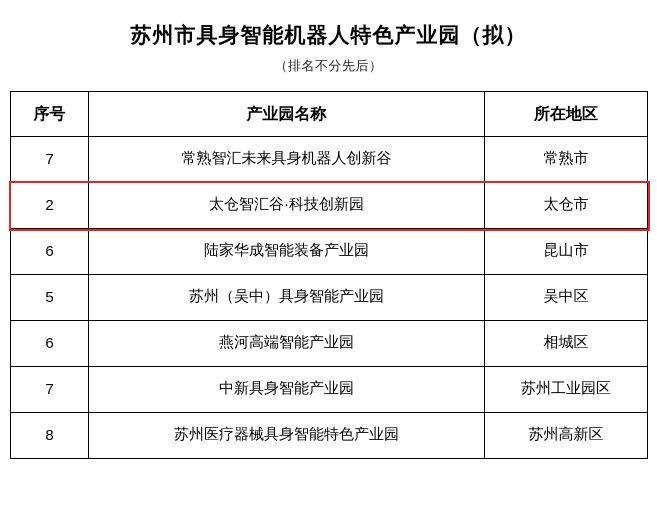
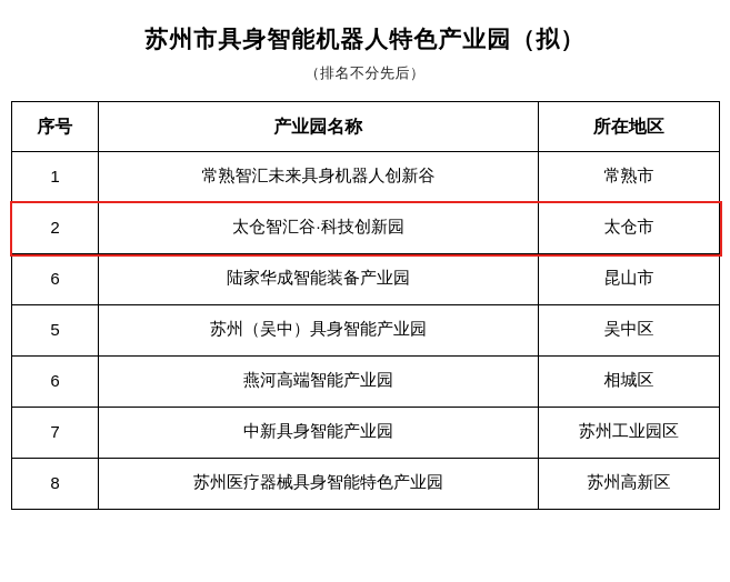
  苏州市具身智能机器人特色产业园（拟）
  （排名不分先后）
  序号	产业园名称	所在地区
- 7	常熟智汇未来具身机器人创新谷	常熟市
+ 1	常熟智汇未来具身机器人创新谷	常熟市
  2	太仓智汇谷·科技创新园	太仓市
  6	陆家华成智能装备产业园	昆山市
  5	苏州（吴中）具身智能产业园	吴中区
  6	燕河高端智能产业园	相城区
  7	中新具身智能产业园	苏州工业园区
  8	苏州医疗器械具身智能特色产业园	苏州高新区
